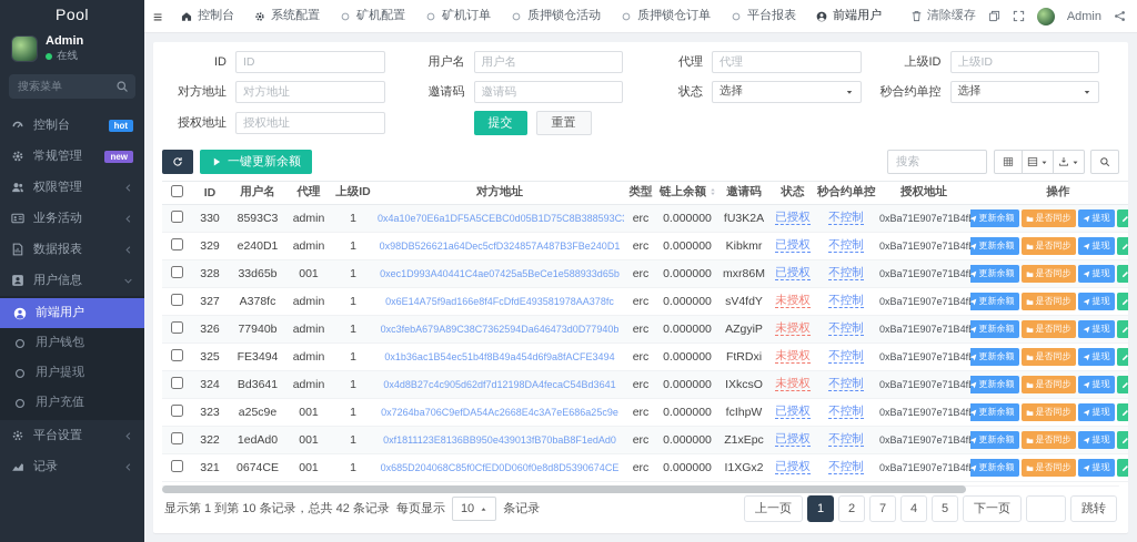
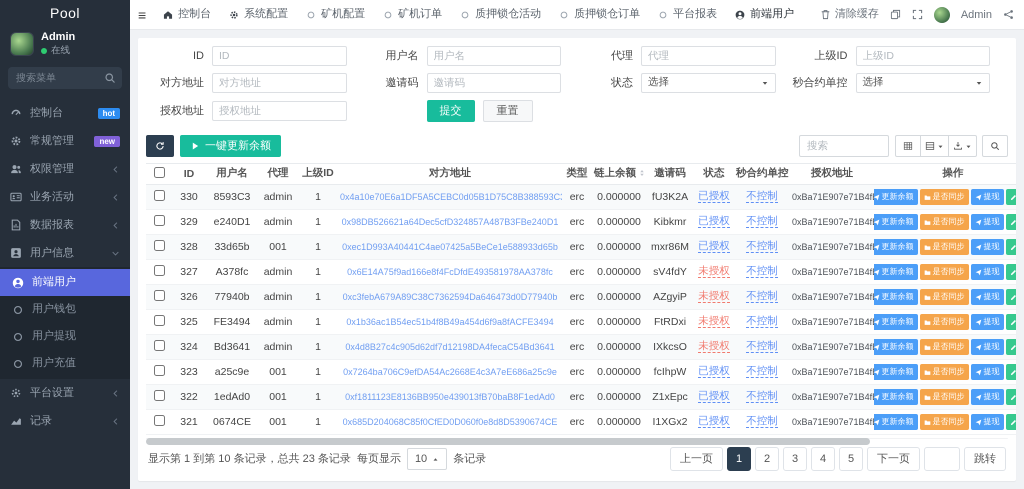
  Pool
  Admin
  在线
  搜索菜单
  控制台
  hot
  常规管理
  new
  权限管理
  业务活动
  数据报表
  用户信息
  前端用户
  用户钱包
  用户提现
  用户充值
  平台设置
  记录
  ≡
  控制台
  系统配置
  矿机配置
  矿机订单
  质押锁仓活动
  质押锁仓订单
  平台报表
  前端用户
  清除缓存
  Admin
  ID
  ID
  用户名
  用户名
  代理
  代理
  上级ID
  上级ID
  对方地址
  对方地址
  邀请码
  邀请码
  状态
  选择
  秒合约单控
  选择
  授权地址
  授权地址
  提交
  重置
  一键更新余额
  搜索
  	ID	用户名	代理	上级ID	对方地址	类型	链上余额	邀请码	状态	秒合约单控	授权地址	操作
  	330	8593C3	admin	1	0x4a10e70E6a1DF5A5CEBC0d05B1D75C8B388593C	erc	0.000000	fU3K2A	已授权	不控制	0xBa71E907e71B4f	更新余额 是否同步 提现
  	329	e240D1	admin	1	0x98DB526621a64Dec5cfD324857A487B3FBe240D1	erc	0.000000	Kibkmr	已授权	不控制	0xBa71E907e71B4f	更新余额 是否同步 提现
  	328	33d65b	001	1	0xec1D993A40441C4ae07425a5BeCe1e588933d65b	erc	0.000000	mxr86M	已授权	不控制	0xBa71E907e71B4f	更新余额 是否同步 提现
  	327	A378fc	admin	1	0x6E14A75f9ad166e8f4FcDfdE493581978AA378fc	erc	0.000000	sV4fdY	未授权	不控制	0xBa71E907e71B4f	更新余额 是否同步 提现
  	326	77940b	admin	1	0xc3febA679A89C38C7362594Da646473d0D77940b	erc	0.000000	AZgyiP	未授权	不控制	0xBa71E907e71B4f	更新余额 是否同步 提现
  	325	FE3494	admin	1	0x1b36ac1B54ec51b4f8B49a454d6f9a8fACFE3494	erc	0.000000	FtRDxi	未授权	不控制	0xBa71E907e71B4f	更新余额 是否同步 提现
  	324	Bd3641	admin	1	0x4d8B27c4c905d62df7d12198DA4fecaC54Bd3641	erc	0.000000	IXkcsO	未授权	不控制	0xBa71E907e71B4f	更新余额 是否同步 提现
  	323	a25c9e	001	1	0x7264ba706C9efDA54Ac2668E4c3A7eE686a25c9e	erc	0.000000	fcIhpW	已授权	不控制	0xBa71E907e71B4f	更新余额 是否同步 提现
  	322	1edAd0	001	1	0xf1811123E8136BB950e439013fB70baB8F1edAd0	erc	0.000000	Z1xEpc	已授权	不控制	0xBa71E907e71B4f	更新余额 是否同步 提现
  	321	0674CE	001	1	0x685D204068C85f0CfED0D060f0e8d8D5390674CE	erc	0.000000	I1XGx2	已授权	不控制	0xBa71E907e71B4f	更新余额 是否同步 提现
- 显示第 1 到第 10 条记录，总共 42 条记录
+ 显示第 1 到第 10 条记录，总共 23 条记录
  每页显示
  10
  条记录
  上一页
  1
  2
- 7
+ 3
  4
  5
  下一页
  跳转
